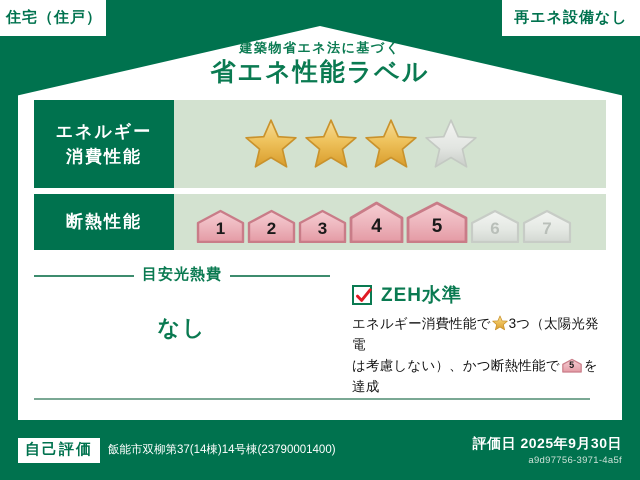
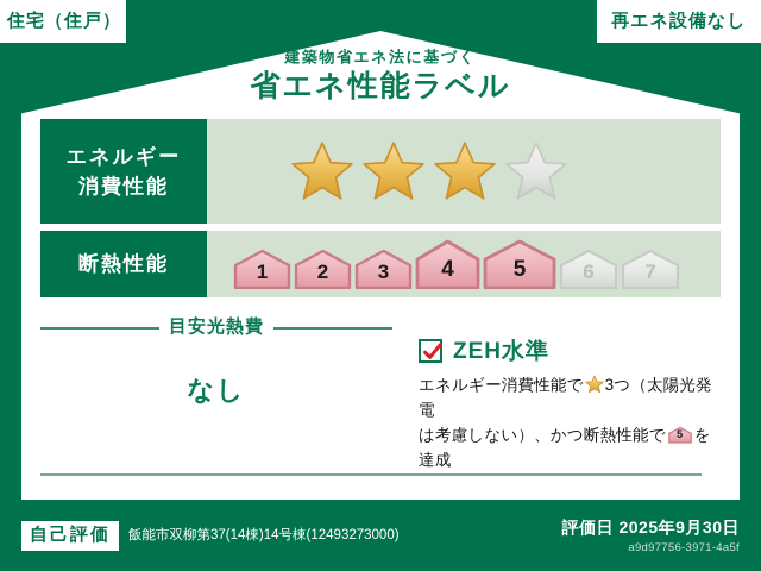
  住宅（住戸）
  再エネ設備なし
  建築物省エネ法に基づく
  省エネ性能ラベル
  エネルギー
  消費性能
  断熱性能
  1
  2
  3
  4
  5
  6
  7
  目安光熱費
  なし
  ZEH水準
  エネルギー消費性能で 3つ（太陽光発電
  は考慮しない）、かつ断熱性能で
  5
  を達成
  自己評価
- 飯能市双柳第37(14棟)14号棟(23790001400)
+ 飯能市双柳第37(14棟)14号棟(12493273000)
  評価日 2025年9月30日
  a9d97756-3971-4a5f
